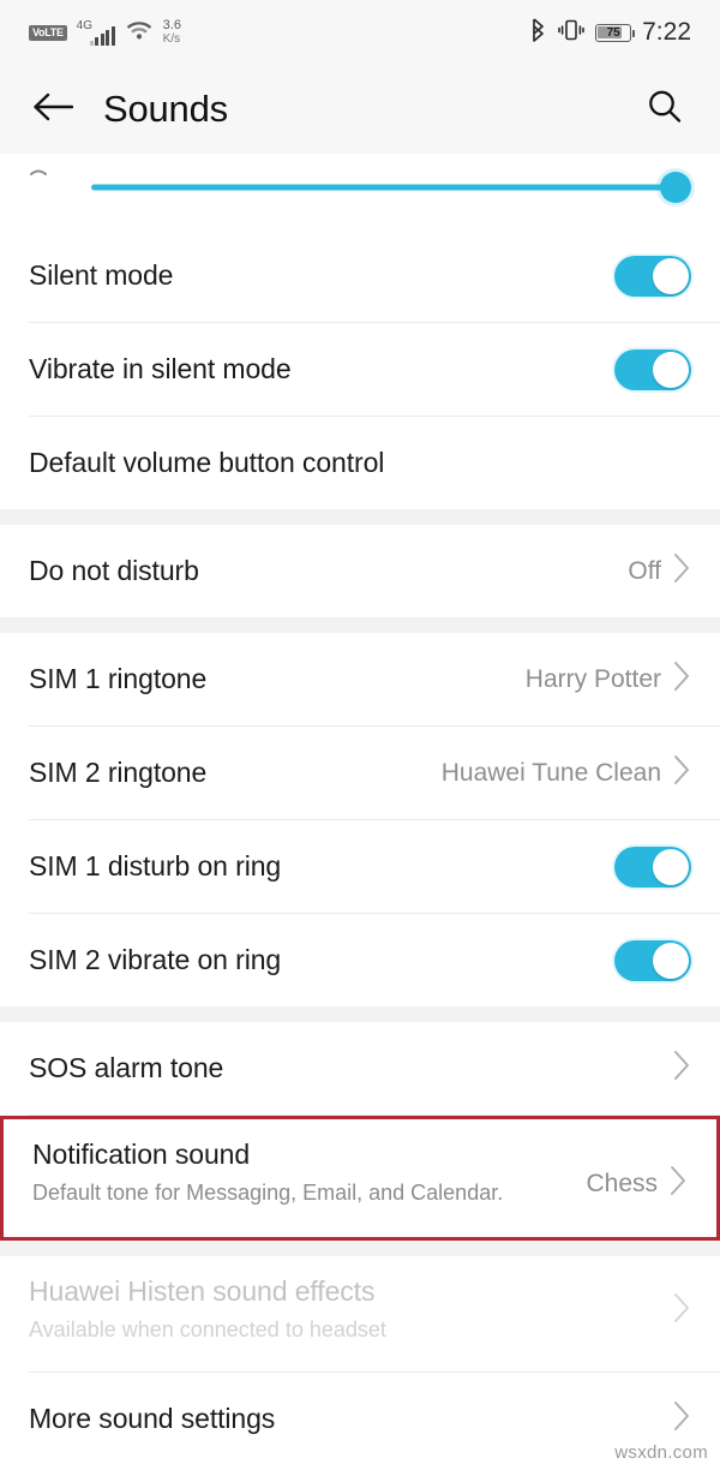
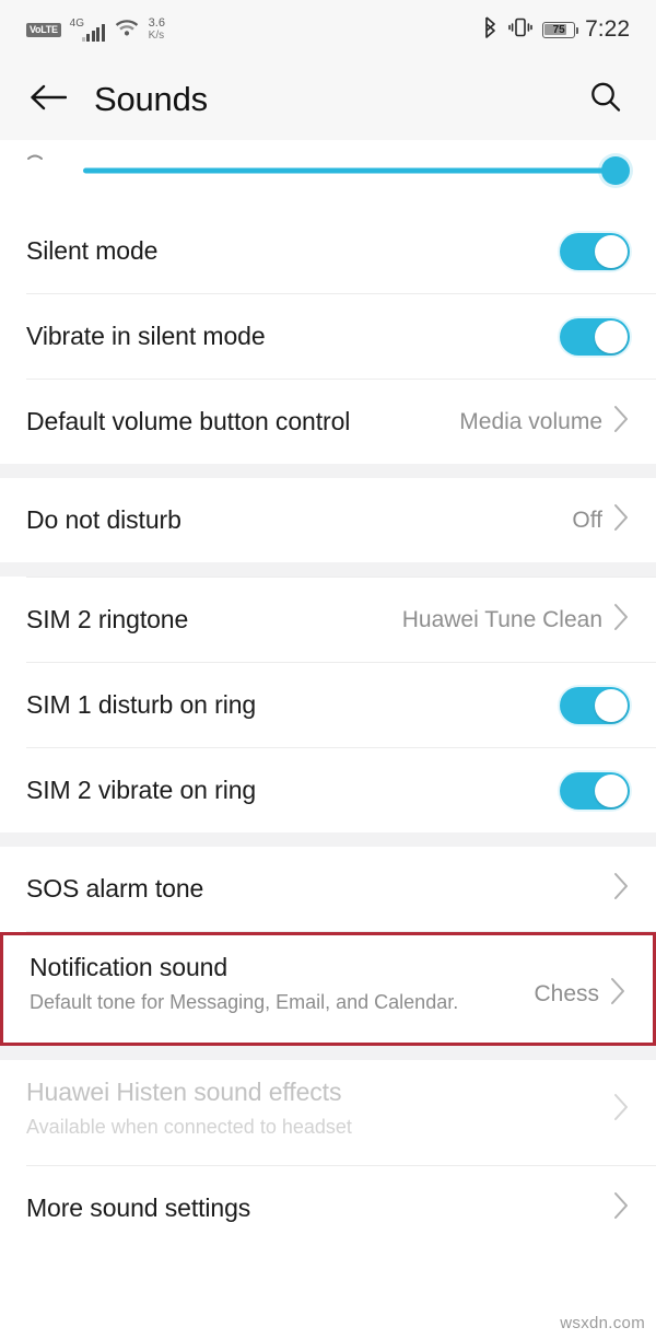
  VoLTE
  4G
  3.6
  K/s
  75
  7:22
  Sounds
  Silent mode
  Vibrate in silent mode
  Default volume button control
+ Media volume
  Do not disturb
  Off
- SIM 1 ringtone
- Harry Potter
  SIM 2 ringtone
  Huawei Tune Clean
  SIM 1 disturb on ring
  SIM 2 vibrate on ring
  SOS alarm tone
  Notification sound
  Default tone for Messaging, Email, and Calendar.
  Chess
  Huawei Histen sound effects
  Available when connected to headset
  More sound settings
  wsxdn.com
